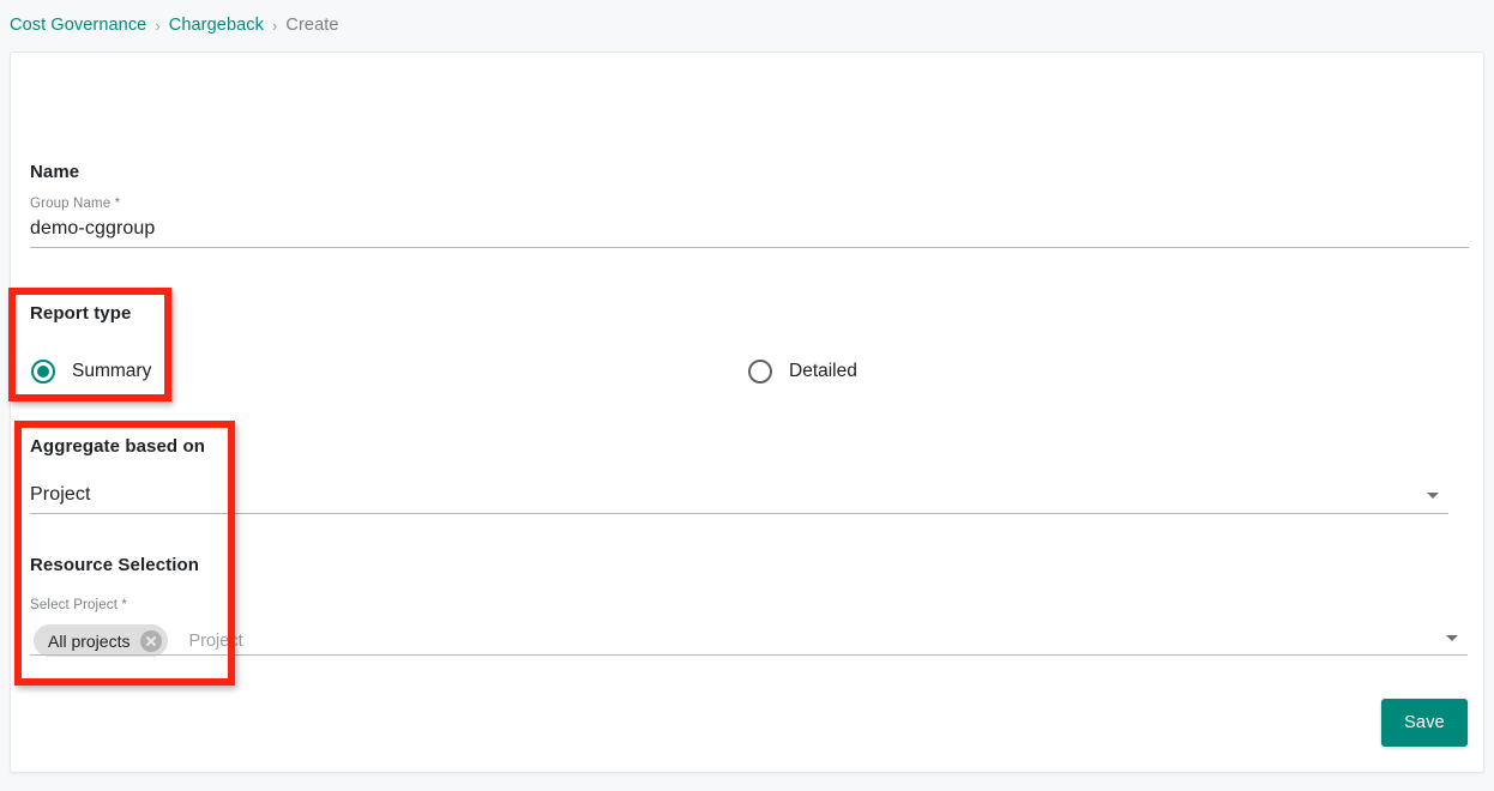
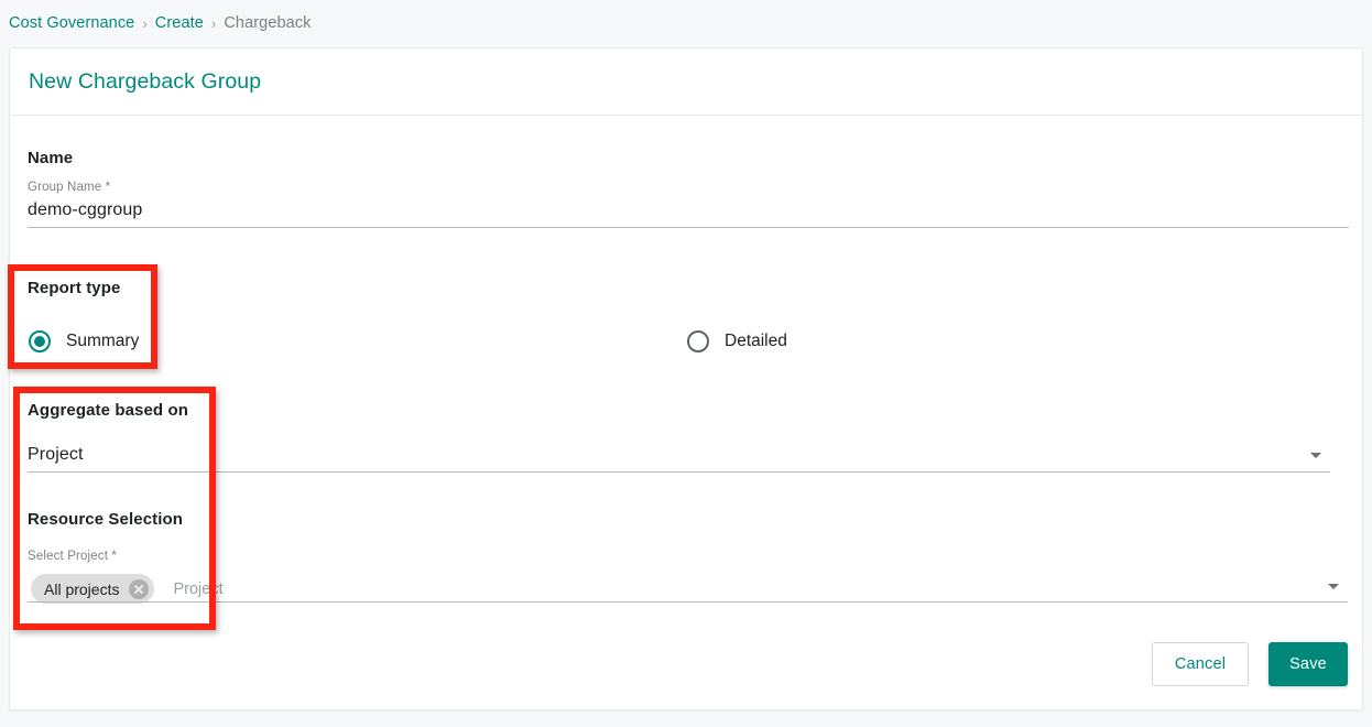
  Cost Governance
  ›
- Chargeback
+ Create
  ›
- Create
+ Chargeback
+ New Chargeback Group
  Name
  Group Name *
  demo-cggroup
  Report type
  Summary
  Detailed
  Aggregate based on
  Project
  Resource Selection
  Select Project *
  All projects
  Project
+ Cancel
  Save
